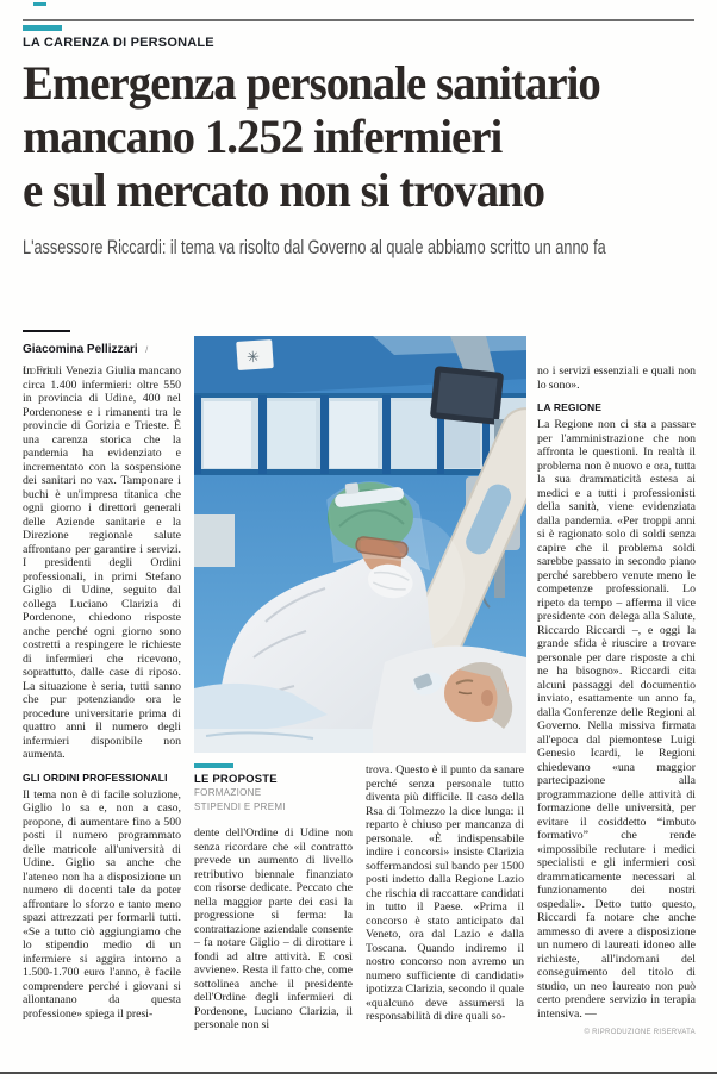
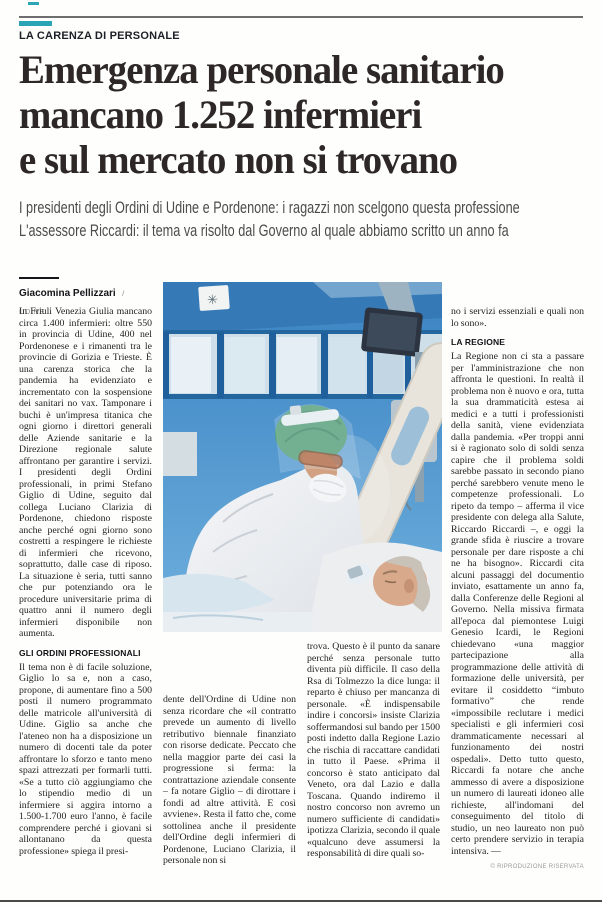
  LA CARENZA DI PERSONALE
  Emergenza personale sanitario
  mancano 1.252 infermieri
  e sul mercato non si trovano
+ I presidenti degli Ordini di Udine e Pordenone: i ragazzi non scelgono questa professione
  L'assessore Riccardi: il tema va risolto dal Governo al quale abbiamo scritto un anno fa
  Giacomina Pellizzari / UDINE
  In Friuli Venezia Giulia mancano circa 1.400 infermieri: oltre 550 in provincia di Udine, 400 nel Pordenonese e i rimanenti tra le provincie di Gorizia e Trieste. È una carenza storica che la pandemia ha evidenziato e incrementato con la sospensione dei sanitari no vax. Tamponare i buchi è un'impresa titanica che ogni giorno i direttori generali delle Aziende sanitarie e la Direzione regionale salute affrontano per garantire i servizi. I presidenti degli Ordini professionali, in primi Stefano Giglio di Udine, seguito dal collega Luciano Clarizia di Pordenone, chiedono risposte anche perché ogni giorno sono costretti a respingere le richieste di infermieri che ricevono, soprattutto, dalle case di riposo. La situazione è seria, tutti sanno che pur potenziando ora le procedure universitarie prima di quattro anni il numero degli infermieri disponibile non aumenta.
  GLI ORDINI PROFESSIONALI
  Il tema non è di facile soluzione, Giglio lo sa e, non a caso, propone, di aumentare fino a 500 posti il numero programmato delle matricole all'università di Udine. Giglio sa anche che l'ateneo non ha a disposizione un numero di docenti tale da poter affrontare lo sforzo e tanto meno spazi attrezzati per formarli tutti. «Se a tutto ciò aggiungiamo che lo stipendio medio di un infermiere si aggira intorno a 1.500-1.700 euro l'anno, è facile comprendere perché i giovani si allontanano da questa professione» spiega il presi-
- LE PROPOSTE
- FORMAZIONE
- STIPENDI E PREMI
  dente dell'Ordine di Udine non senza ricordare che «il contratto prevede un aumento di livello retributivo biennale finanziato con risorse dedicate. Peccato che nella maggior parte dei casi la progressione si ferma: la contrattazione aziendale consente – fa notare Giglio – di dirottare i fondi ad altre attività. E così avviene». Resta il fatto che, come sottolinea anche il presidente dell'Ordine degli infermieri di Pordenone, Luciano Clarizia, il personale non si
  trova. Questo è il punto da sanare perché senza personale tutto diventa più difficile. Il caso della Rsa di Tolmezzo la dice lunga: il reparto è chiuso per mancanza di personale. «È indispensabile indire i concorsi» insiste Clarizia soffermandosi sul bando per 1500 posti indetto dalla Regione Lazio che rischia di raccattare candidati in tutto il Paese. «Prima il concorso è stato anticipato dal Veneto, ora dal Lazio e dalla Toscana. Quando indiremo il nostro concorso non avremo un numero sufficiente di candidati» ipotizza Clarizia, secondo il quale «qualcuno deve assumersi la responsabilità di dire quali so-
  no i servizi essenziali e quali non lo sono».
  LA REGIONE
  La Regione non ci sta a passare per l'amministrazione che non affronta le questioni. In realtà il problema non è nuovo e ora, tutta la sua drammaticità estesa ai medici e a tutti i professionisti della sanità, viene evidenziata dalla pandemia. «Per troppi anni si è ragionato solo di soldi senza capire che il problema soldi sarebbe passato in secondo piano perché sarebbero venute meno le competenze professionali. Lo ripeto da tempo – afferma il vice presidente con delega alla Salute, Riccardo Riccardi –, e oggi la grande sfida è riuscire a trovare personale per dare risposte a chi ne ha bisogno». Riccardi cita alcuni passaggi del documentio inviato, esattamente un anno fa, dalla Conferenze delle Regioni al Governo. Nella missiva firmata all'epoca dal piemontese Luigi Genesio Icardi, le Regioni chiedevano «una maggior partecipazione alla programmazione delle attività di formazione delle università, per evitare il cosiddetto “imbuto formativo” che rende «impossibile reclutare i medici specialisti e gli infermieri così drammaticamente necessari al funzionamento dei nostri ospedali». Detto tutto questo, Riccardi fa notare che anche ammesso di avere a disposizione un numero di laureati idoneo alle richieste, all'indomani del conseguimento del titolo di studio, un neo laureato non può certo prendere servizio in terapia intensiva. —
